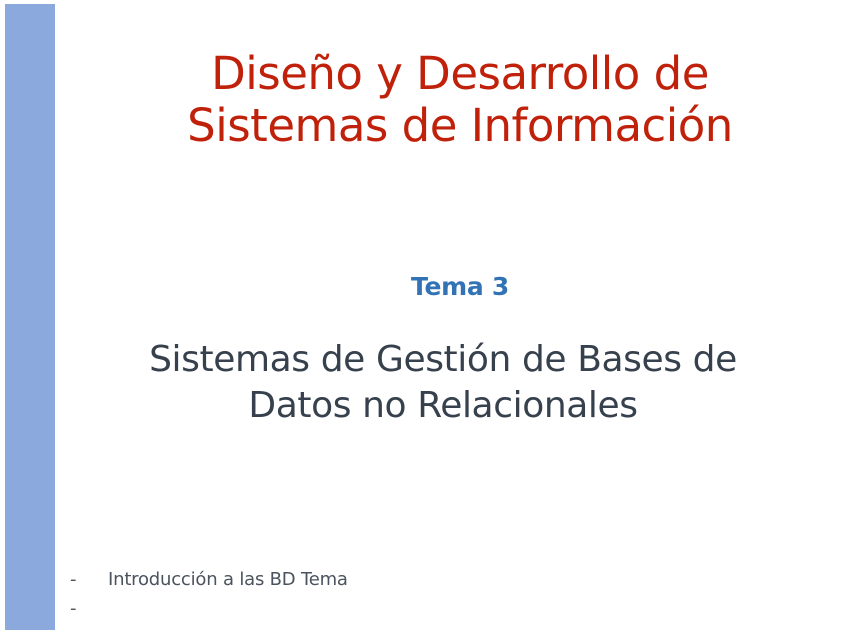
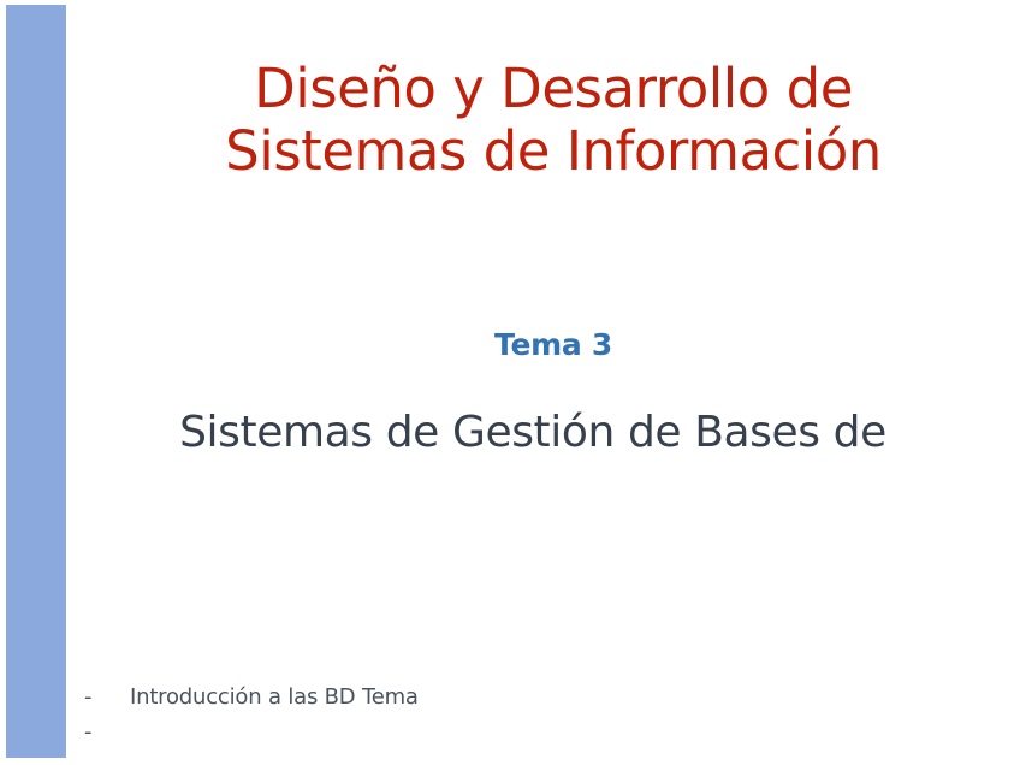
  Diseño y Desarrollo de
  Sistemas de Información
  Tema 3
  Sistemas de Gestión de Bases de
- Datos no Relacionales
  -
  Introducción a las BD Tema
  -
